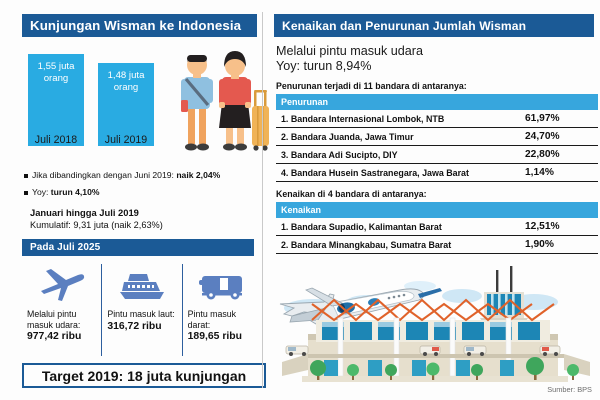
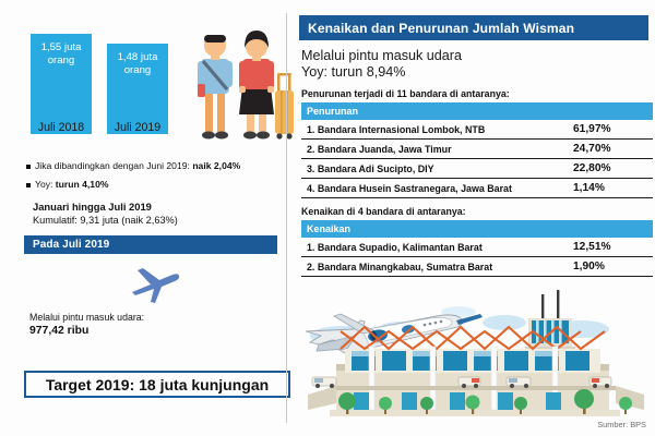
- Kunjungan Wisman ke Indonesia
  1,55 juta
  orang
  Juli 2018
  1,48 juta
  orang
  Juli 2019
  Jika dibandingkan dengan Juni 2019: naik 2,04%
  Yoy: turun 4,10%
  Januari hingga Juli 2019
  Kumulatif: 9,31 juta (naik 2,63%)
- Pada Juli 2025
+ Pada Juli 2019
  Melalui pintu masuk udara:
  977,42 ribu
- Pintu masuk laut:
- 316,72 ribu
- Pintu masuk darat:
- 189,65 ribu
  Target 2019: 18 juta kunjungan
  Kenaikan dan Penurunan Jumlah Wisman
  Melalui pintu masuk udara
  Yoy: turun 8,94%
  Penurunan terjadi di 11 bandara di antaranya:
  Penurunan
  1. Bandara Internasional Lombok, NTB	61,97%
  2. Bandara Juanda, Jawa Timur	24,70%
  3. Bandara Adi Sucipto, DIY	22,80%
  4. Bandara Husein Sastranegara, Jawa Barat	1,14%
  Kenaikan di 4 bandara di antaranya:
  Kenaikan
  1. Bandara Supadio, Kalimantan Barat	12,51%
  2. Bandara Minangkabau, Sumatra Barat	1,90%
  Sumber: BPS
